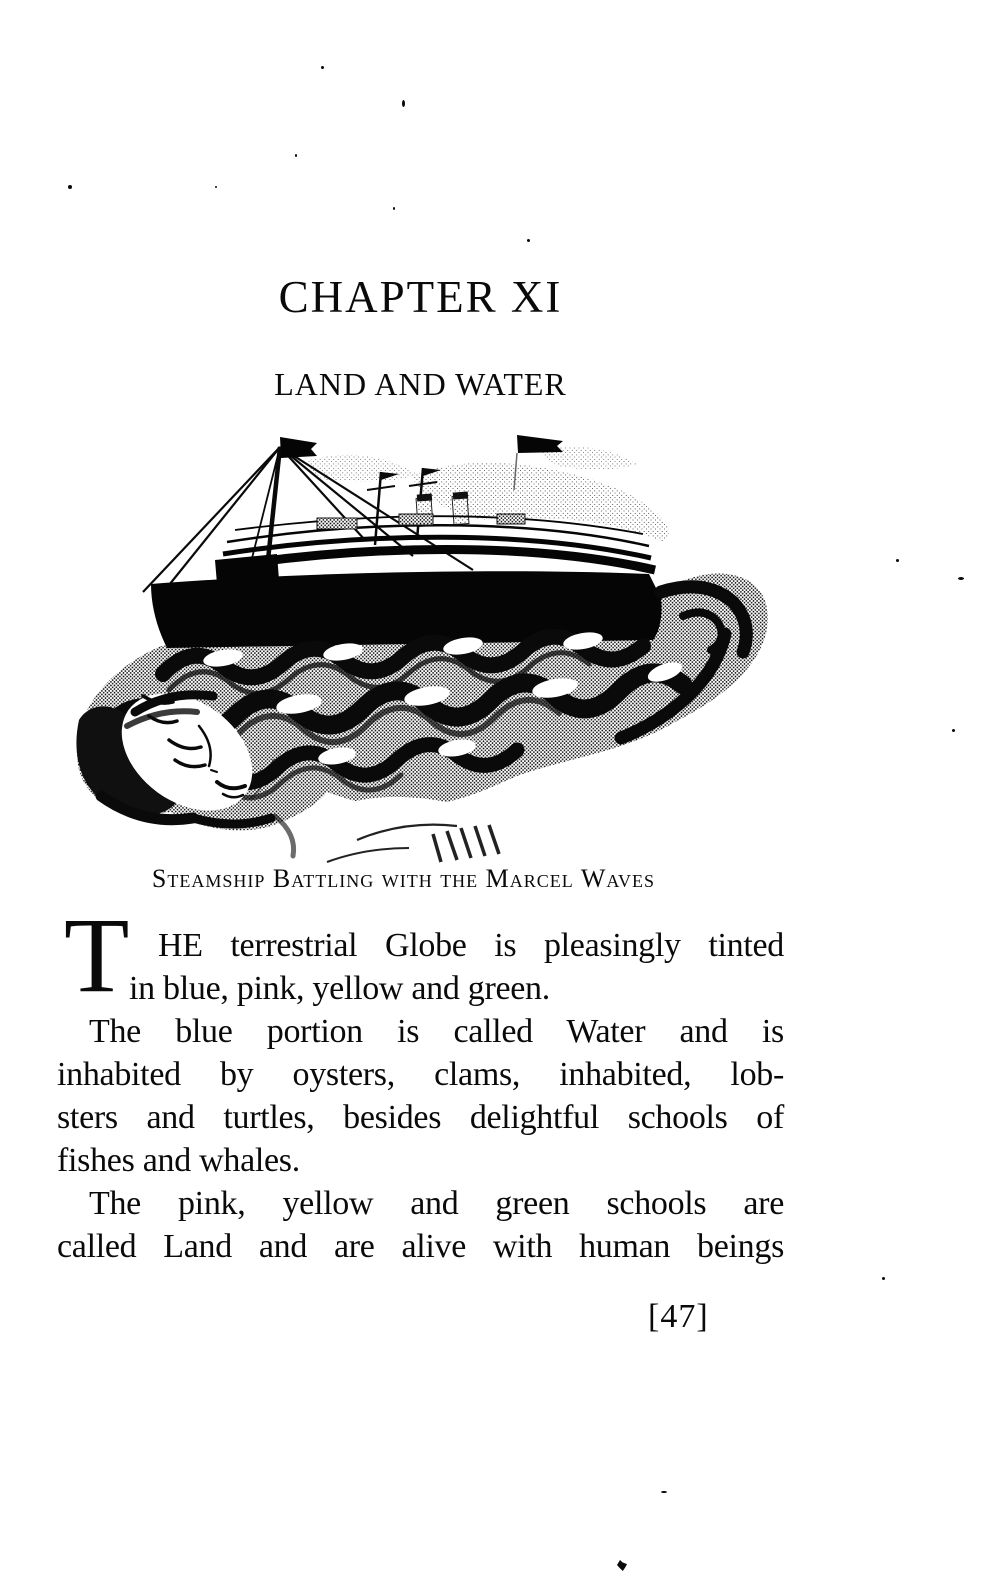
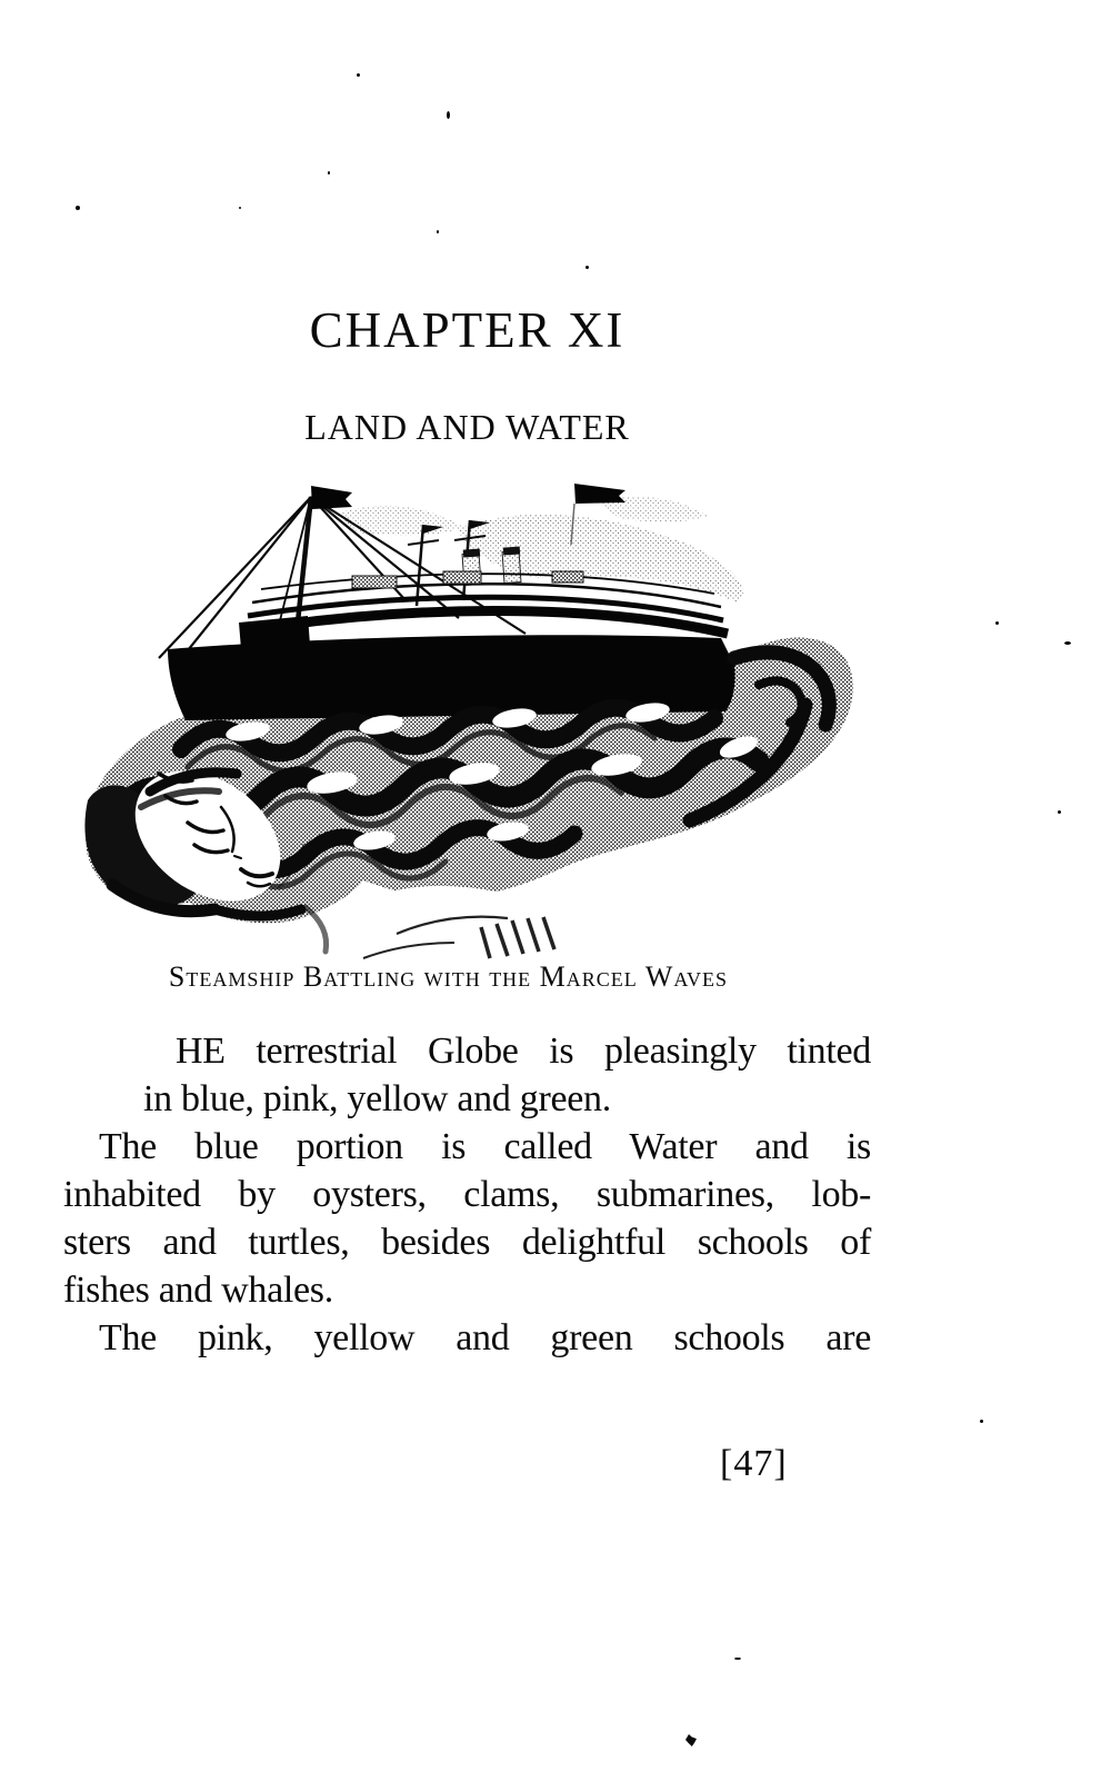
  CHAPTER XI
  LAND AND WATER
  Steamship Battling with the Marcel Waves
- T
  HE terrestrial Globe is pleasingly tinted
  in blue, pink, yellow and green.
  The blue portion is called Water and is
- inhabited by oysters, clams, inhabited, lob-
+ inhabited by oysters, clams, submarines, lob-
  sters and turtles, besides delightful schools of
  fishes and whales.
  The pink, yellow and green schools are
- called Land and are alive with human beings
  [47]
